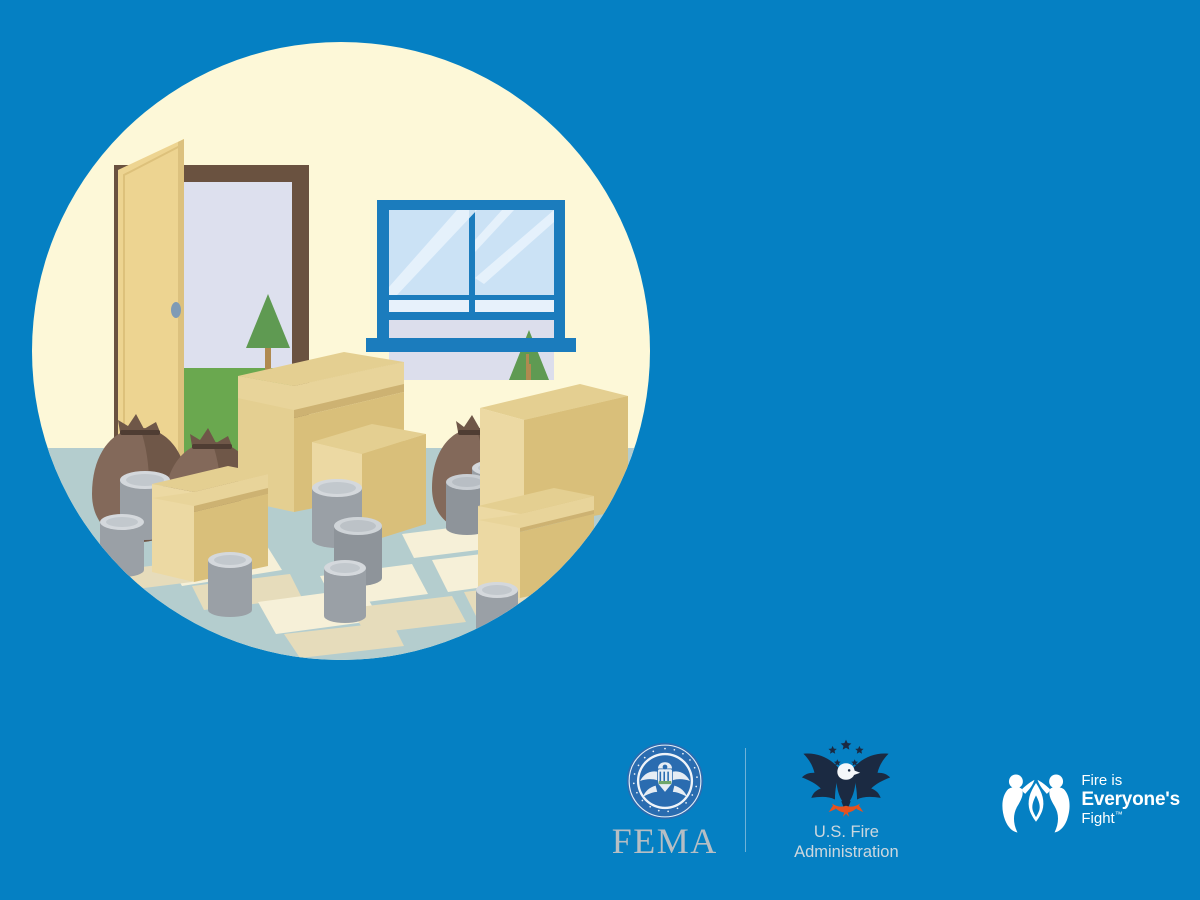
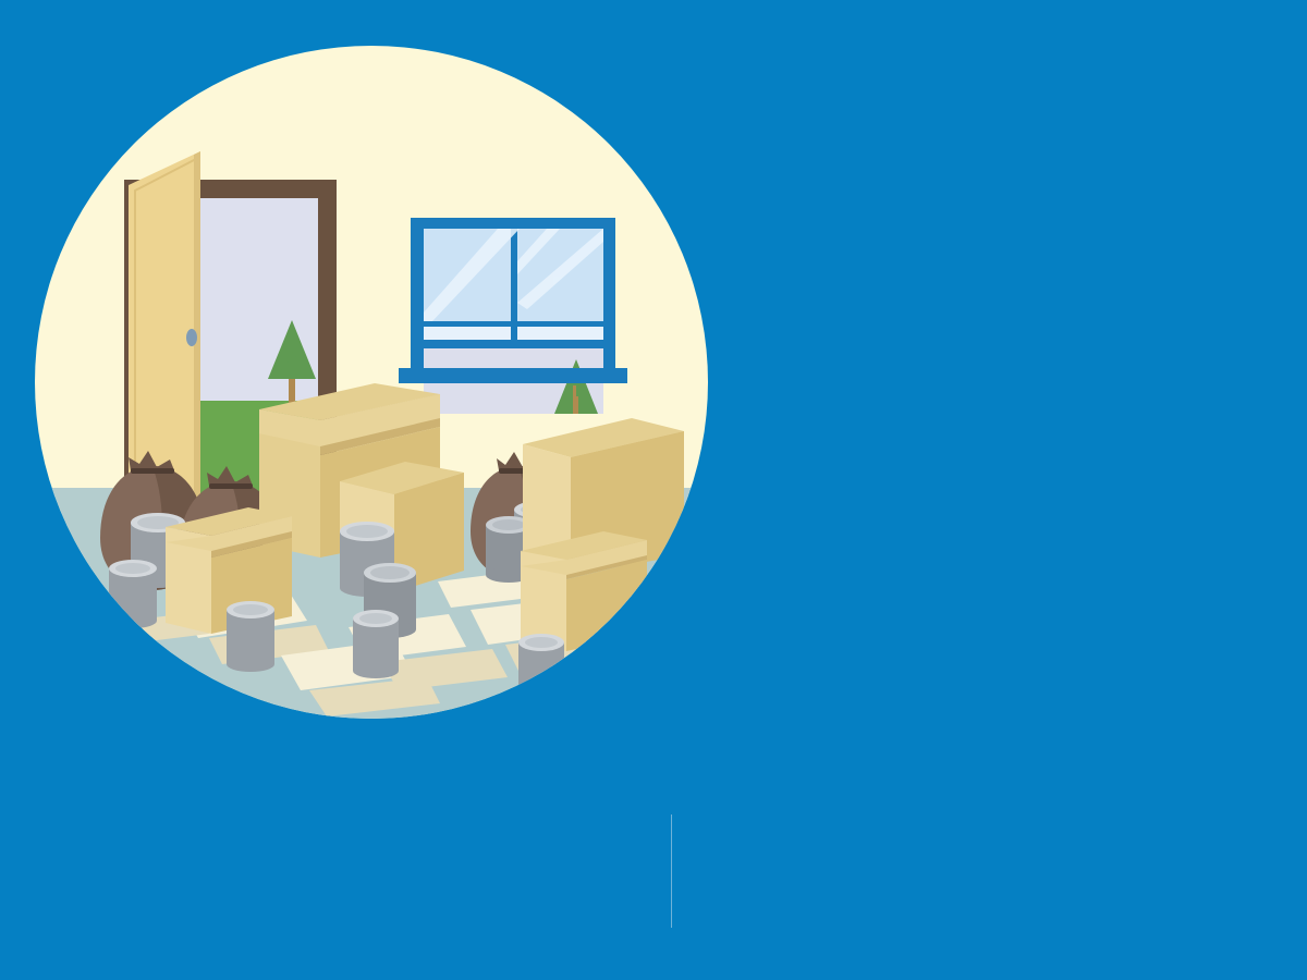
- FEMA
- U.S. Fire
- Administration
- Fire is
- Everyone's
- Fight™
